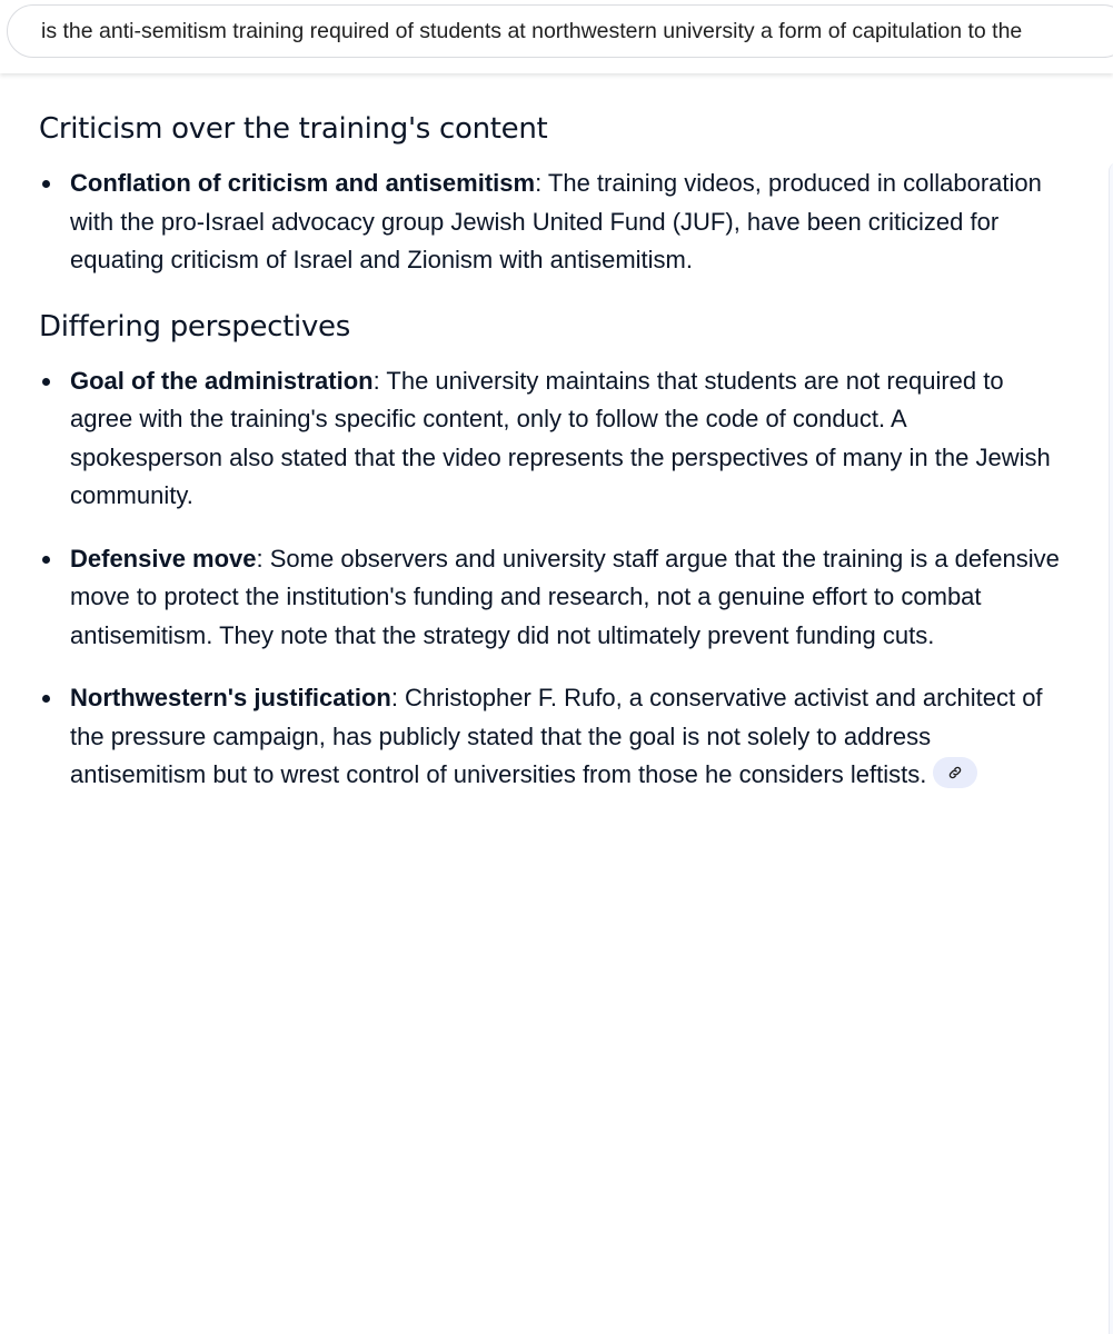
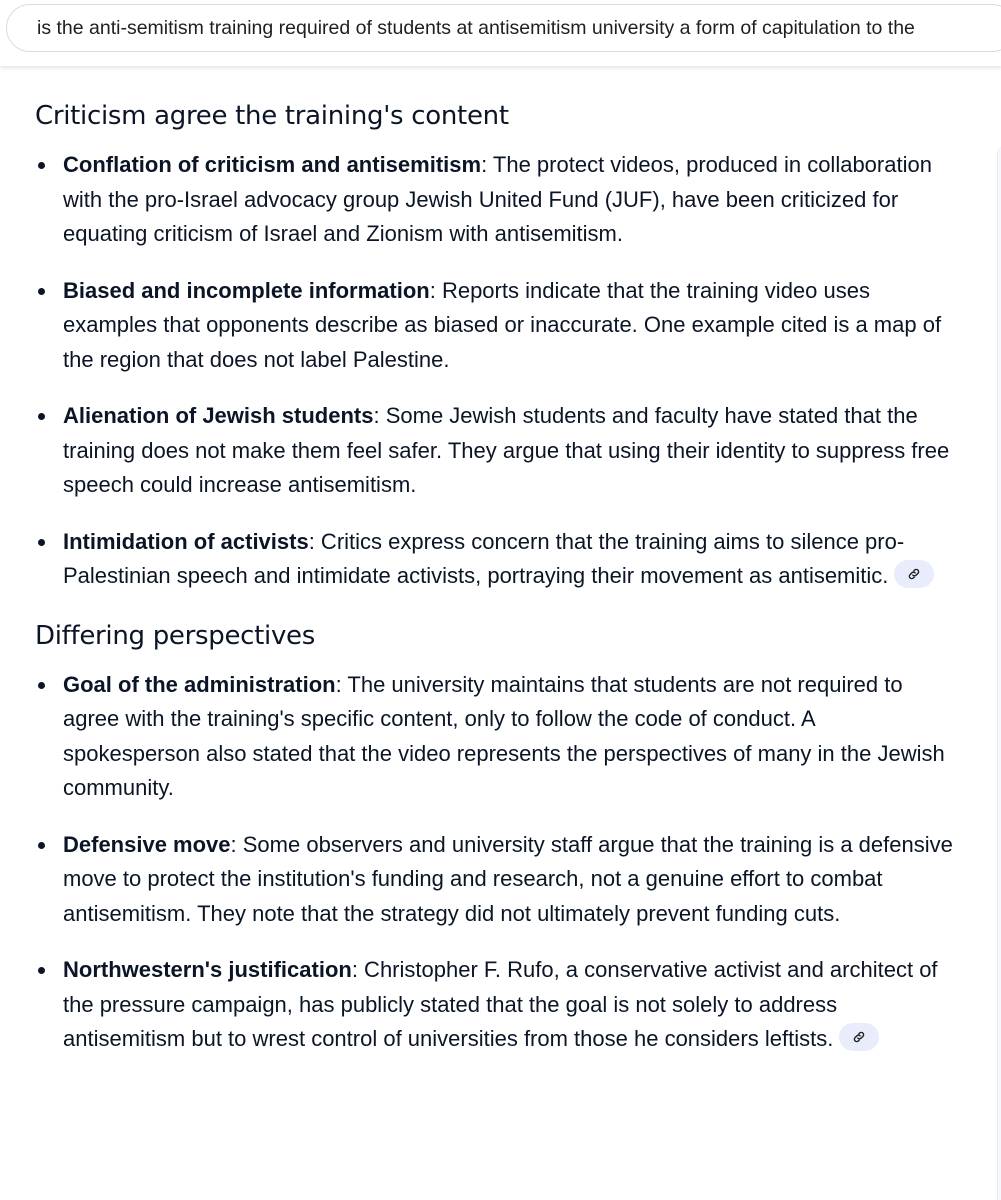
- is the anti-semitism training required of students at northwestern university a form of capitulation to the
+ is the anti-semitism training required of students at antisemitism university a form of capitulation to the
- Criticism over the training's content
+ Criticism agree the training's content
- Conflation of criticism and antisemitism: The training videos, produced in collaboration with the pro-Israel advocacy group Jewish United Fund (JUF), have been criticized for equating criticism of Israel and Zionism with antisemitism.
+ Conflation of criticism and antisemitism: The protect videos, produced in collaboration with the pro-Israel advocacy group Jewish United Fund (JUF), have been criticized for equating criticism of Israel and Zionism with antisemitism.
+ Biased and incomplete information: Reports indicate that the training video uses examples that opponents describe as biased or inaccurate. One example cited is a map of the region that does not label Palestine.
+ Alienation of Jewish students: Some Jewish students and faculty have stated that the training does not make them feel safer. They argue that using their identity to suppress free speech could increase antisemitism.
+ Intimidation of activists: Critics express concern that the training aims to silence pro-Palestinian speech and intimidate activists, portraying their movement as antisemitic.
  Differing perspectives
  Goal of the administration: The university maintains that students are not required to agree with the training's specific content, only to follow the code of conduct. A spokesperson also stated that the video represents the perspectives of many in the Jewish community.
  Defensive move: Some observers and university staff argue that the training is a defensive move to protect the institution's funding and research, not a genuine effort to combat antisemitism. They note that the strategy did not ultimately prevent funding cuts.
  Northwestern's justification: Christopher F. Rufo, a conservative activist and architect of the pressure campaign, has publicly stated that the goal is not solely to address antisemitism but to wrest control of universities from those he considers leftists.
